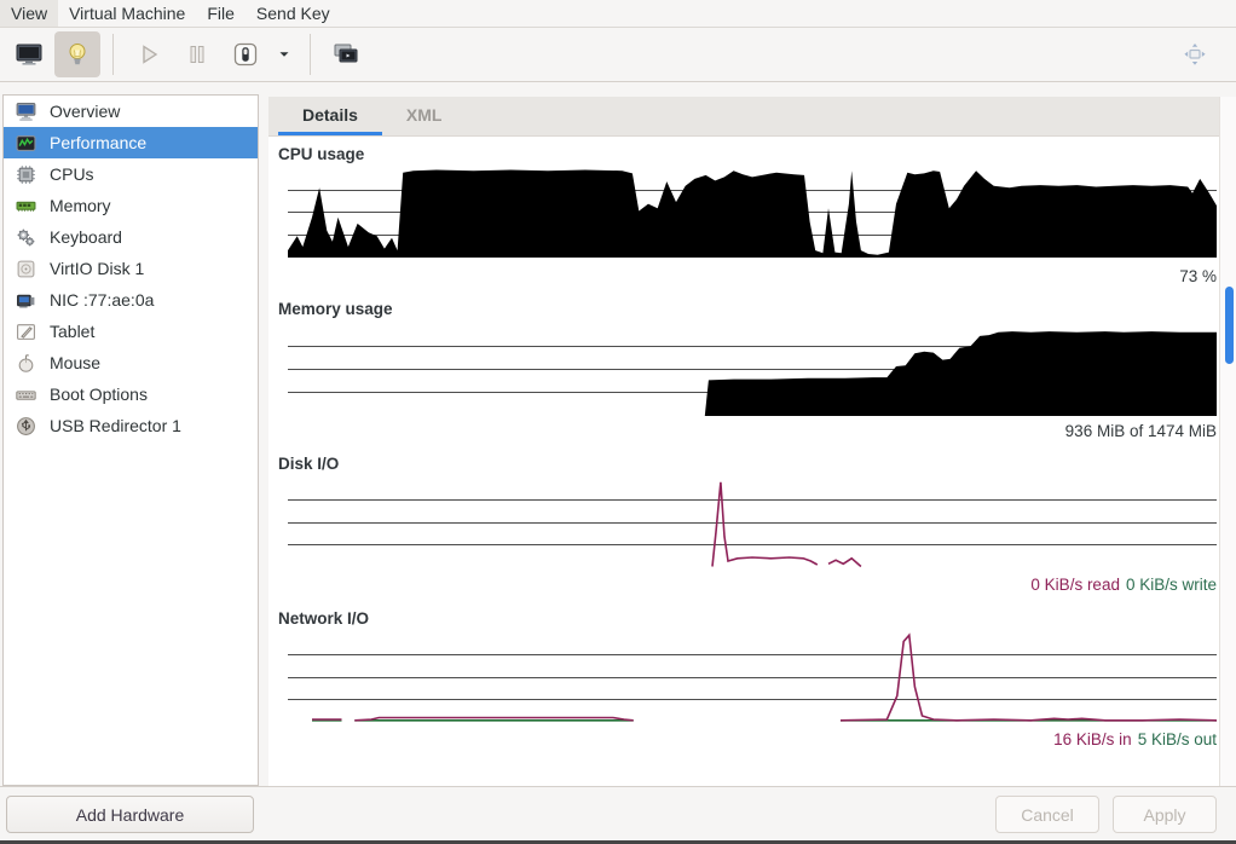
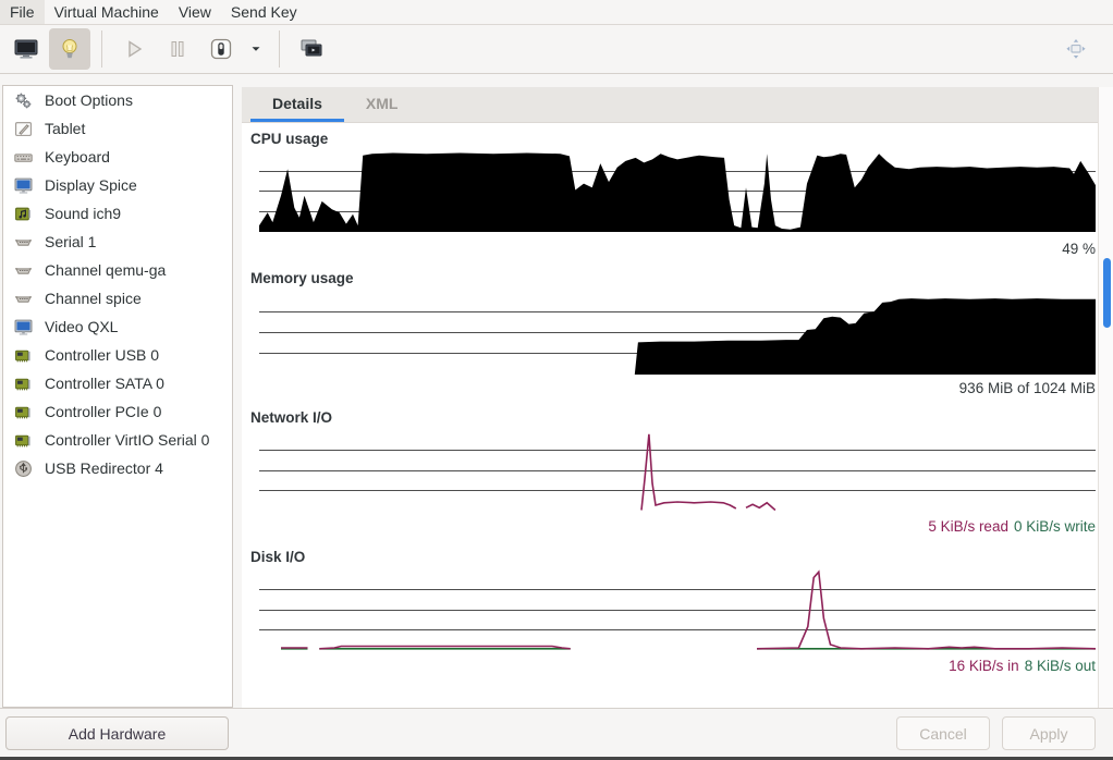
- View
+ File
  Virtual Machine
- File
+ View
  Send Key
- Overview
- Performance
- CPUs
- Memory
- Keyboard
+ Boot Options
- VirtIO Disk 1
- NIC :77:ae:0a
  Tablet
- Mouse
- Boot Options
+ Keyboard
+ Display Spice
+ Sound ich9
+ Serial 1
+ Channel qemu-ga
+ Channel spice
+ Video QXL
+ Controller USB 0
+ Controller SATA 0
+ Controller PCIe 0
+ Controller VirtIO Serial 0
- USB Redirector 1
+ USB Redirector 4
  Details
  XML
  CPU usage
- 73 %
+ 49 %
  Memory usage
- 936 MiB of 1474 MiB
+ 936 MiB of 1024 MiB
- Disk I/O
+ Network I/O
- 0 KiB/s read 0 KiB/s write
+ 5 KiB/s read 0 KiB/s write
- Network I/O
+ Disk I/O
- 16 KiB/s in 5 KiB/s out
+ 16 KiB/s in 8 KiB/s out
  Add Hardware
  Cancel
  Apply
